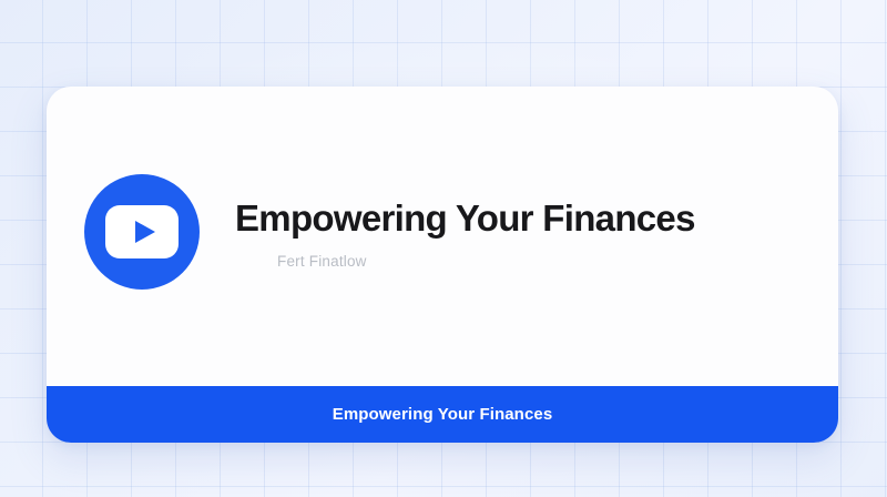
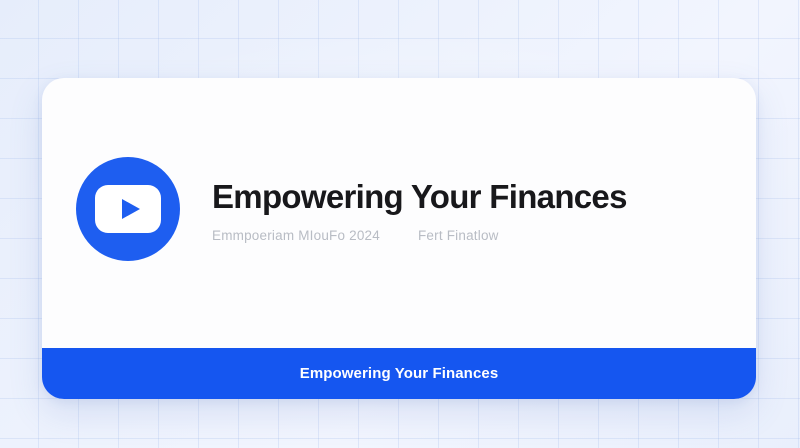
  Empowering Your Finances
+ Emmpoeriam MIouFo 2024
  Fert Finatlow
  Empowering Your Finances
